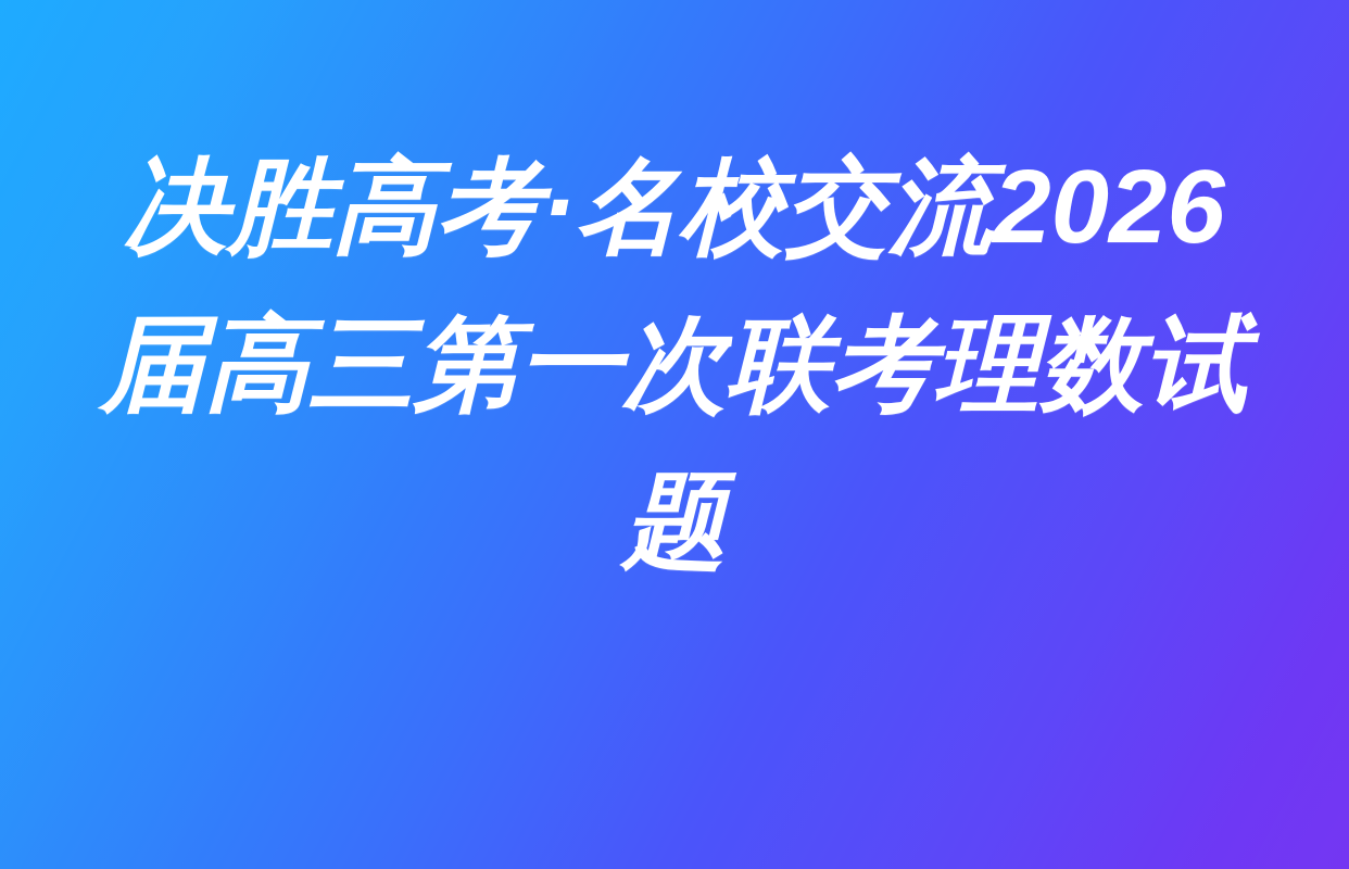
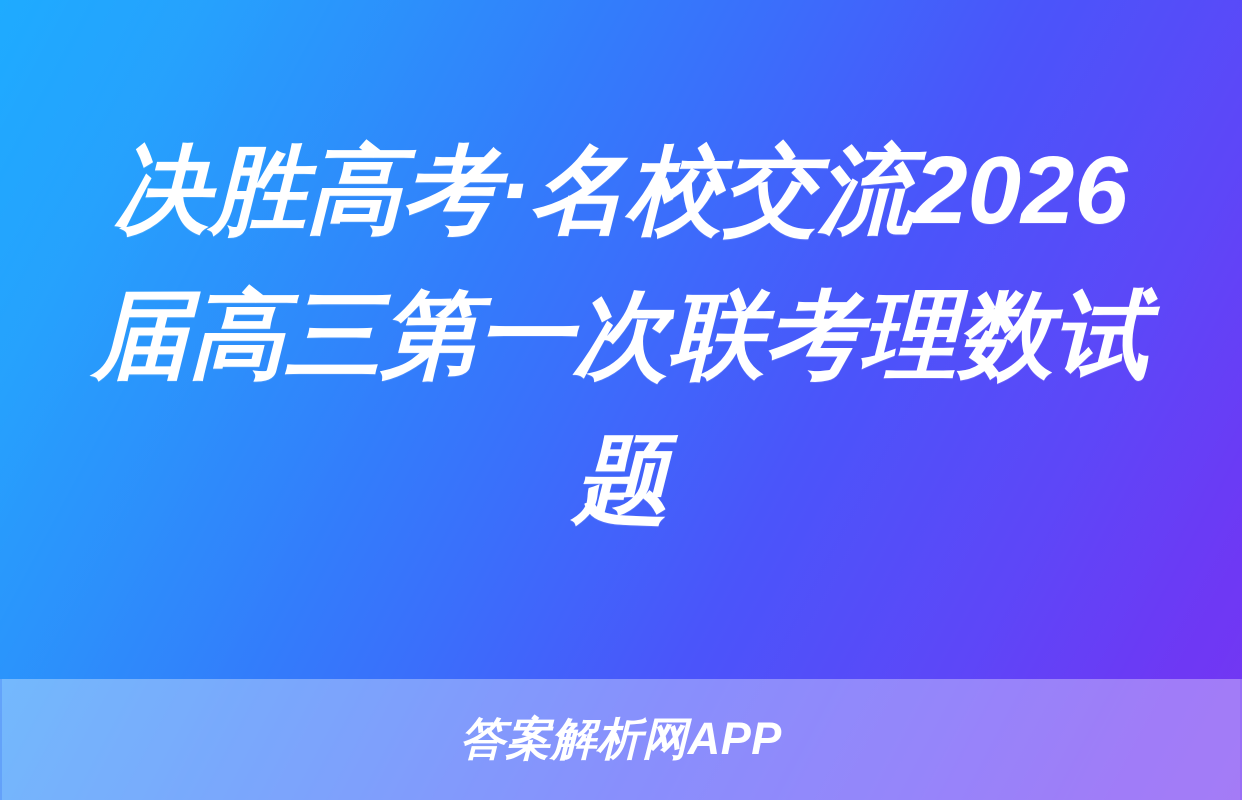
  决胜高考·名校交流2026届高三第一次联考理数试题
+ 答案解析网APP
